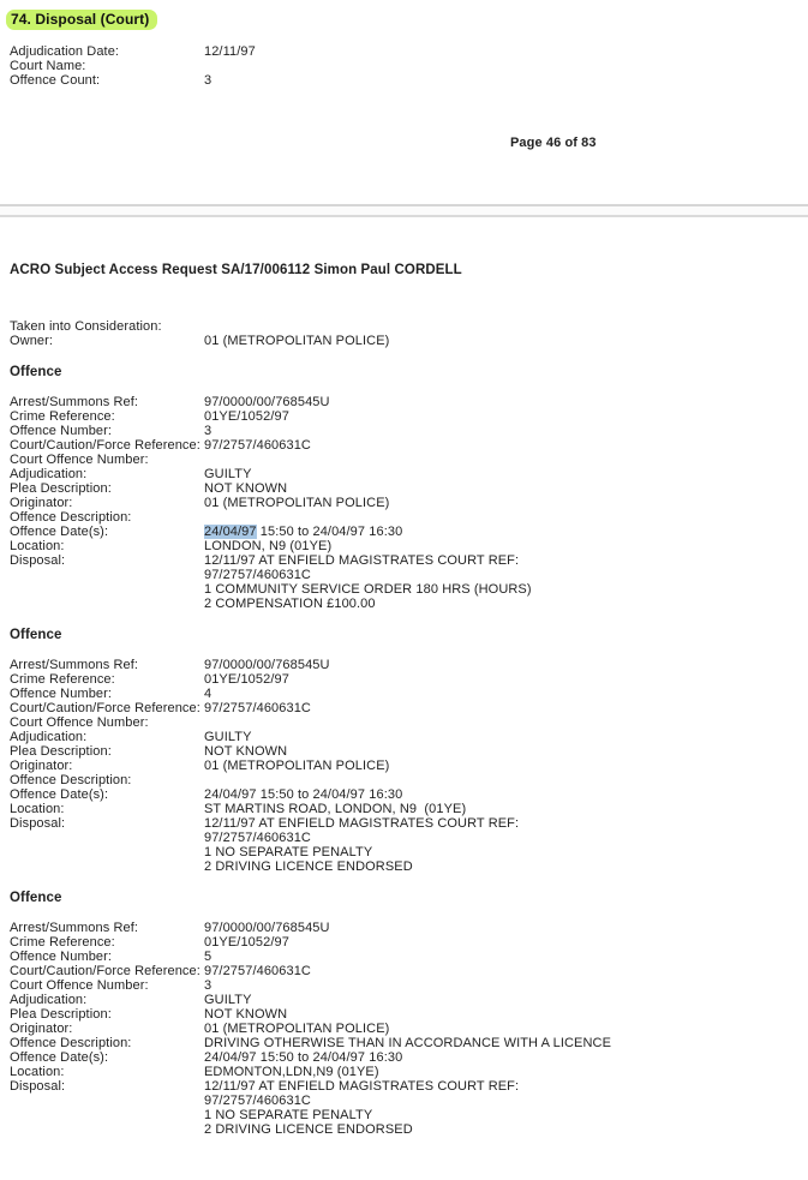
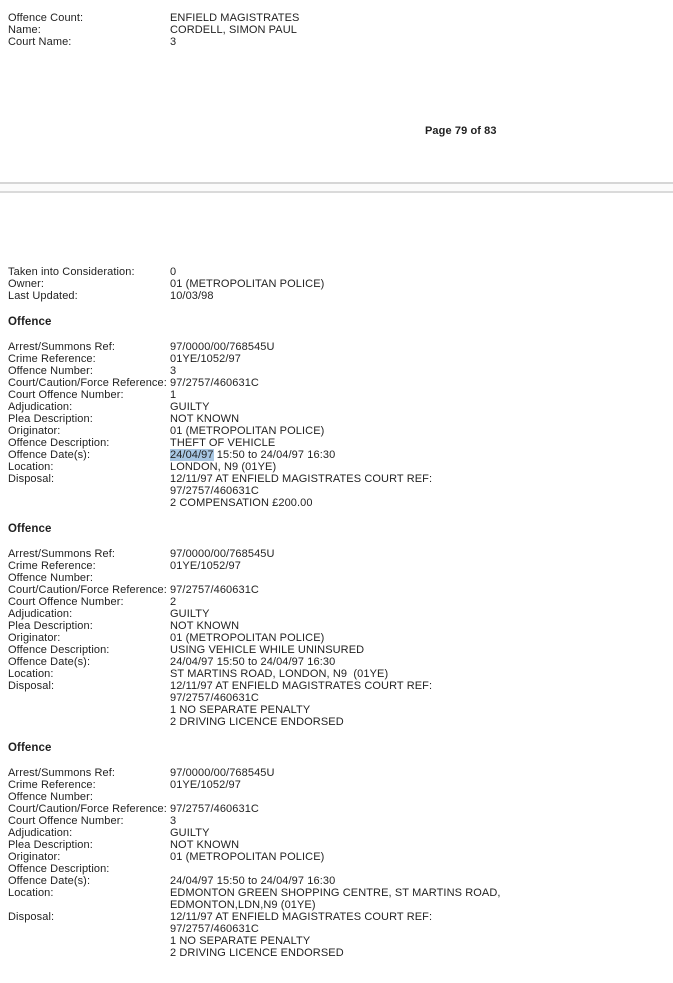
- 74. Disposal (Court)
- Adjudication Date:
- 12/11/97
- Court Name:
+ Offence Count:
+ ENFIELD MAGISTRATES
+ Name:
+ CORDELL, SIMON PAUL
- Offence Count:
+ Court Name:
  3
- Page 46 of 83
+ Page 79 of 83
- ACRO Subject Access Request SA/17/006112 Simon Paul CORDELL
  Taken into Consideration:
+ 0
  Owner:
  01 (METROPOLITAN POLICE)
+ Last Updated:
+ 10/03/98
  Offence
  Arrest/Summons Ref:
  97/0000/00/768545U
  Crime Reference:
  01YE/1052/97
  Offence Number:
  3
  Court/Caution/Force Reference:
  97/2757/460631C
  Court Offence Number:
+ 1
  Adjudication:
  GUILTY
  Plea Description:
  NOT KNOWN
  Originator:
  01 (METROPOLITAN POLICE)
  Offence Description:
+ THEFT OF VEHICLE
  Offence Date(s):
  24/04/97 15:50 to 24/04/97 16:30
  Location:
  LONDON, N9 (01YE)
  Disposal:
  12/11/97 AT ENFIELD MAGISTRATES COURT REF:
  97/2757/460631C
- 1 COMMUNITY SERVICE ORDER 180 HRS (HOURS)
- 2 COMPENSATION £100.00
+ 2 COMPENSATION £200.00
  Offence
  Arrest/Summons Ref:
  97/0000/00/768545U
  Crime Reference:
  01YE/1052/97
  Offence Number:
- 4
  Court/Caution/Force Reference:
  97/2757/460631C
  Court Offence Number:
+ 2
  Adjudication:
  GUILTY
  Plea Description:
  NOT KNOWN
  Originator:
  01 (METROPOLITAN POLICE)
  Offence Description:
+ USING VEHICLE WHILE UNINSURED
  Offence Date(s):
  24/04/97 15:50 to 24/04/97 16:30
  Location:
  ST MARTINS ROAD, LONDON, N9 (01YE)
  Disposal:
  12/11/97 AT ENFIELD MAGISTRATES COURT REF:
  97/2757/460631C
  1 NO SEPARATE PENALTY
  2 DRIVING LICENCE ENDORSED
  Offence
  Arrest/Summons Ref:
  97/0000/00/768545U
  Crime Reference:
  01YE/1052/97
  Offence Number:
- 5
  Court/Caution/Force Reference:
  97/2757/460631C
  Court Offence Number:
  3
  Adjudication:
  GUILTY
  Plea Description:
  NOT KNOWN
  Originator:
  01 (METROPOLITAN POLICE)
  Offence Description:
- DRIVING OTHERWISE THAN IN ACCORDANCE WITH A LICENCE
  Offence Date(s):
  24/04/97 15:50 to 24/04/97 16:30
  Location:
+ EDMONTON GREEN SHOPPING CENTRE, ST MARTINS ROAD,
  EDMONTON,LDN,N9 (01YE)
  Disposal:
  12/11/97 AT ENFIELD MAGISTRATES COURT REF:
  97/2757/460631C
  1 NO SEPARATE PENALTY
  2 DRIVING LICENCE ENDORSED
